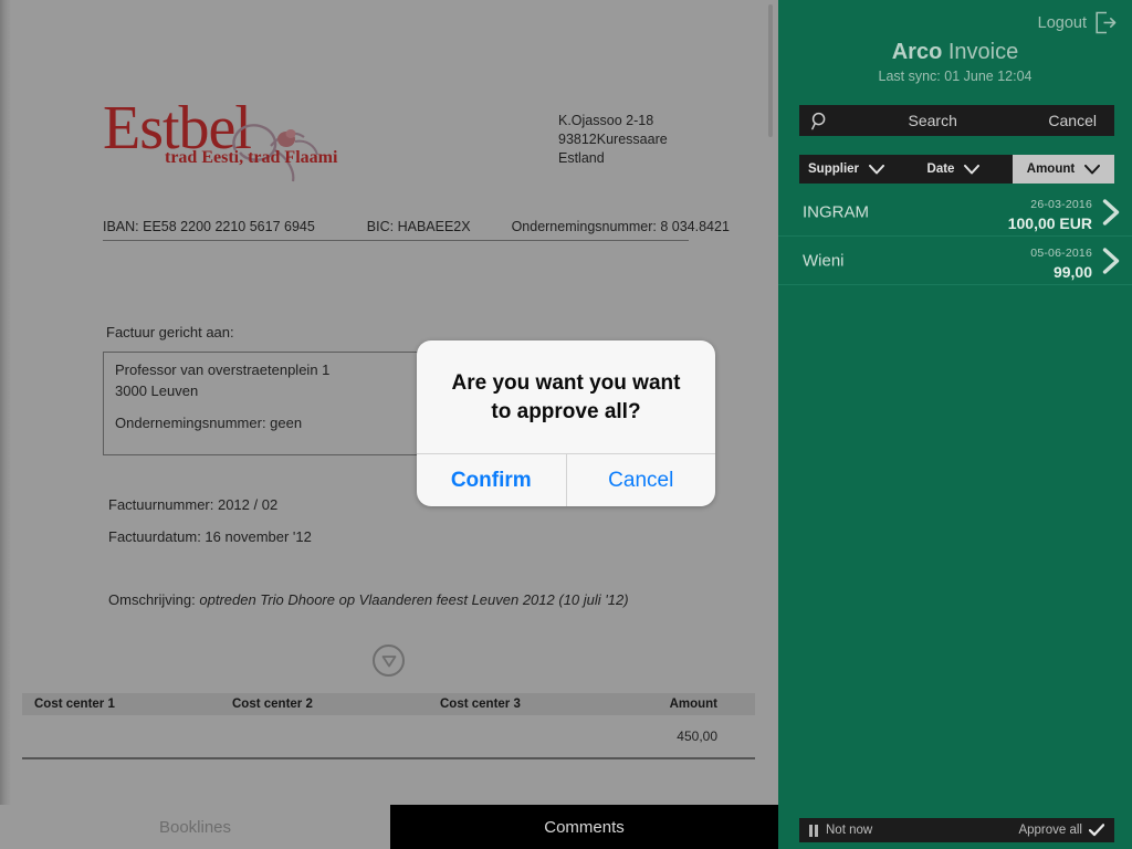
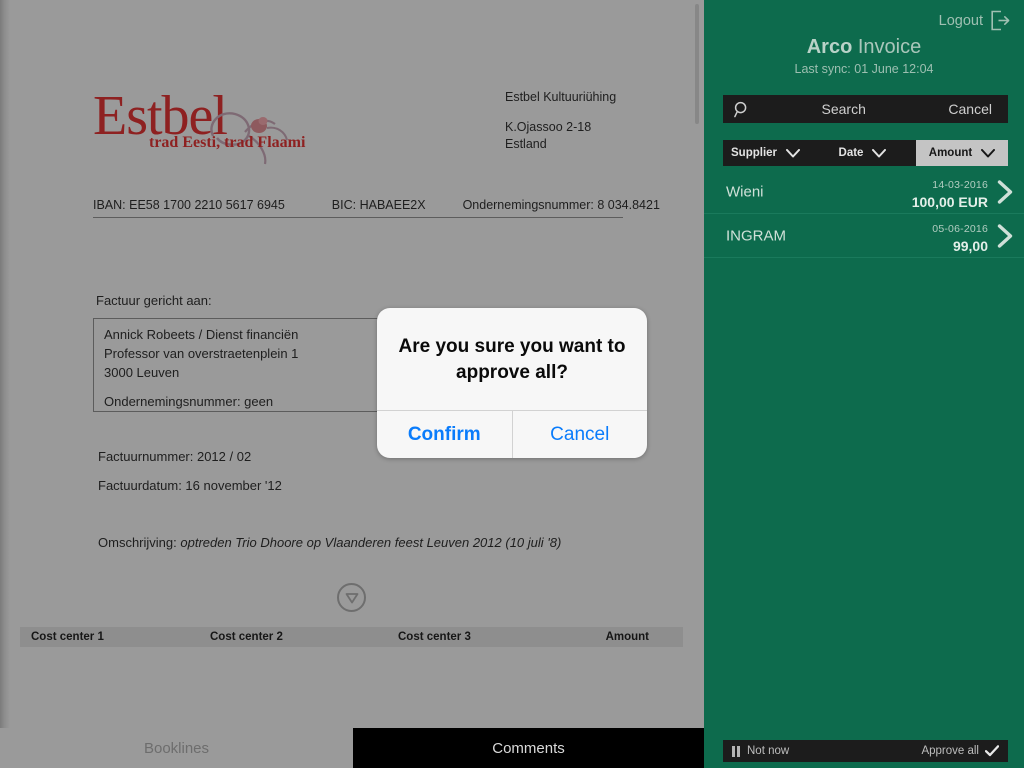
  Estbe
  trad Eesti, trad Flaami
+ Estbel Kultuuriühing
  K.Ojassoo 2-18
- 93812Kuressaare
  Estland
- IBAN: EE58 2200 2210 5617 6945 BIC: HABAEE2X Ondernemingsnummer: 8 034.8421
+ IBAN: EE58 1700 2210 5617 6945 BIC: HABAEE2X Ondernemingsnummer: 8 034.8421
  Factuur gericht aan:
+ Annick Robeets / Dienst financiën
  Professor van overstraetenplein 1
  3000 Leuven
  Ondernemingsnummer: geen
  Factuurnummer: 2012 / 02
  Factuurdatum: 16 november '12
- Omschrijving: optreden Trio Dhoore op Vlaanderen feest Leuven 2012 (10 juli '12)
+ Omschrijving: optreden Trio Dhoore op Vlaanderen feest Leuven 2012 (10 juli '8)
  Cost center 1
  Cost center 2
  Cost center 3
  Amount
- 450,00
  Booklines
  Comments
  Logout
  Arco Invoice
  Last sync: 01 June 12:04
  Search
  Cancel
  Supplier
  Date
  Amount
- INGRAM
+ Wieni
- 26-03-2016
+ 14-03-2016
  100,00 EUR
- Wieni
+ INGRAM
  05-06-2016
  99,00
  Not now
  Approve all
- Are you want you want to approve all?
+ Are you sure you want to approve all?
  Confirm
  Cancel
